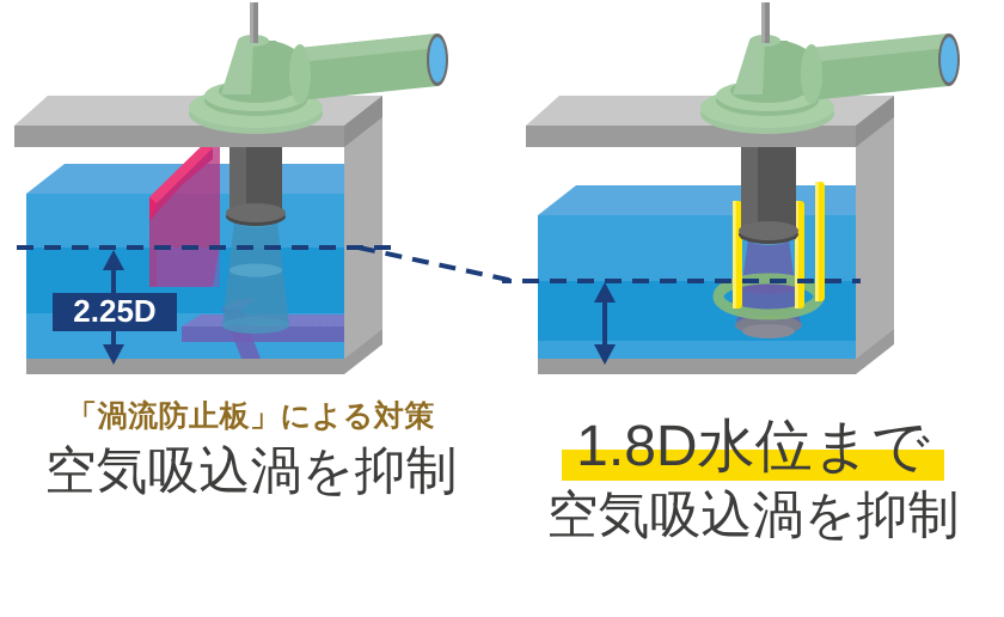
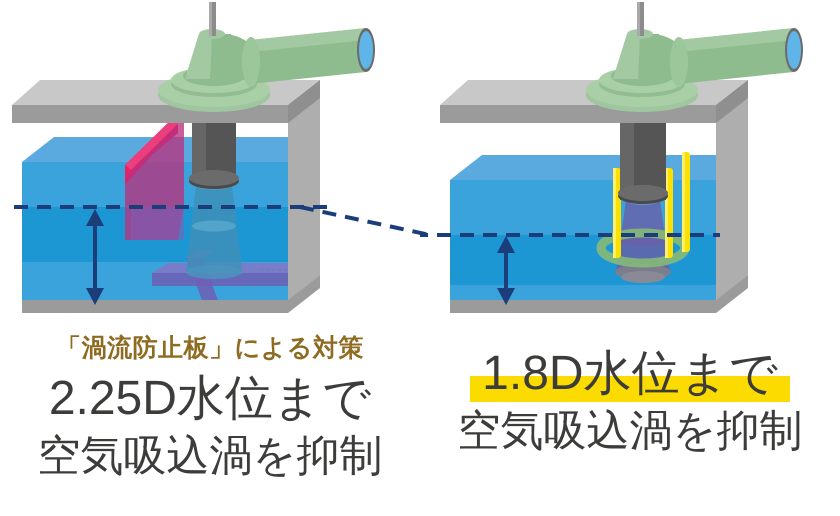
- 2.25D
  「渦流防止板」による対策
+ 2.25D水位まで
  空気吸込渦を抑制
  1.8D水位まで
  空気吸込渦を抑制
